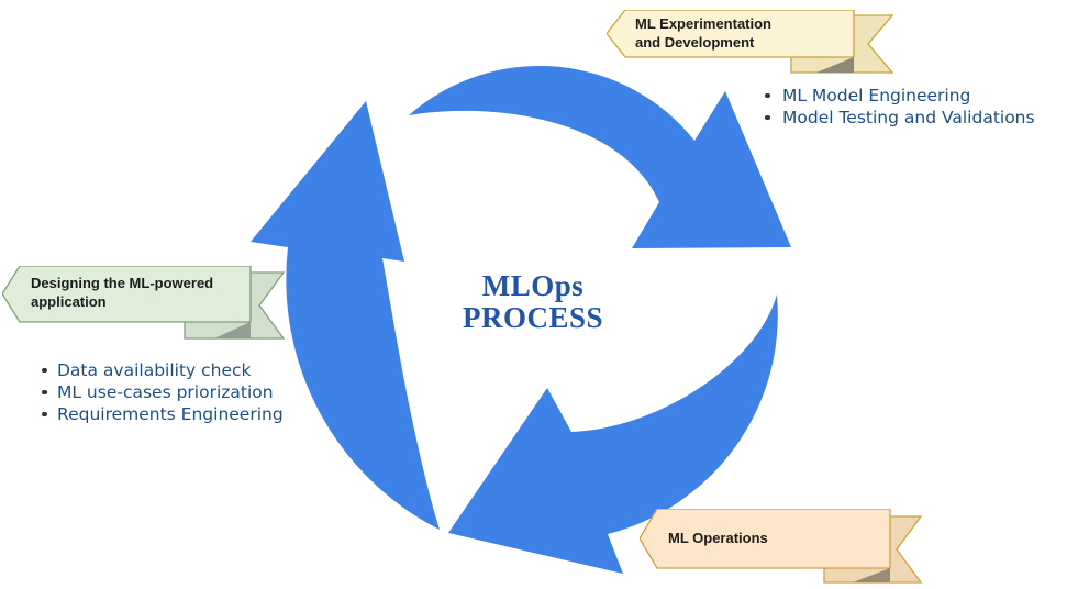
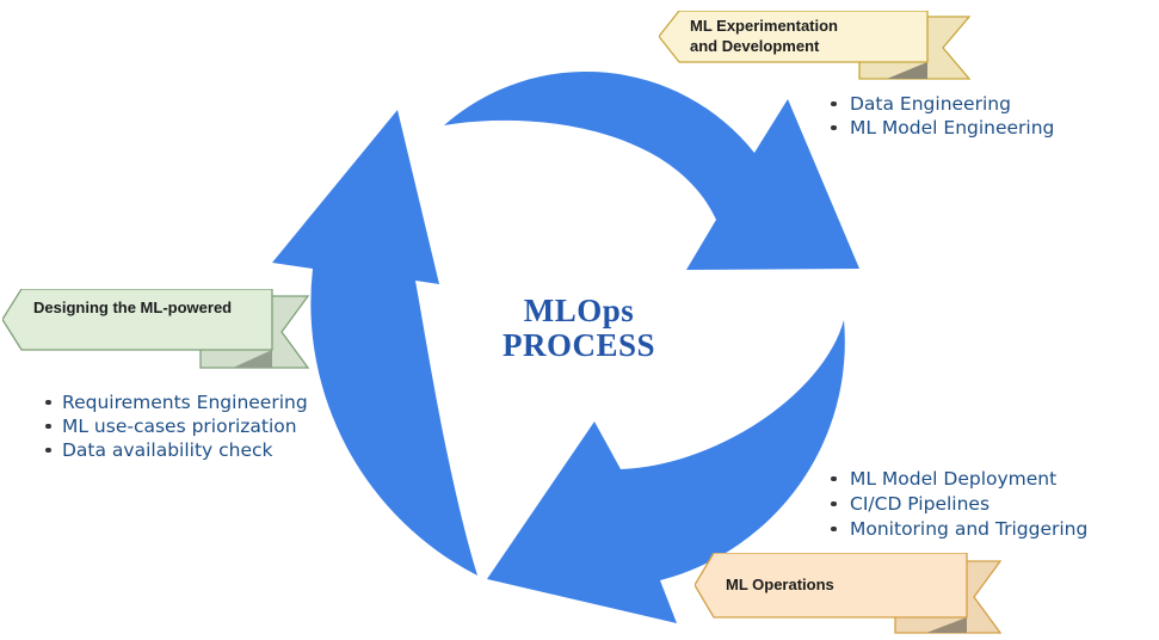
  MLOps
  PROCESS
  ML Experimentation
  and Development
  Designing the ML-powered
- application
  ML Operations
+ Data Engineering
  ML Model Engineering
- Model Testing and Validations
- Data availability check
+ Requirements Engineering
  ML use-cases priorization
- Requirements Engineering
+ Data availability check
+ ML Model Deployment
+ CI/CD Pipelines
+ Monitoring and Triggering
